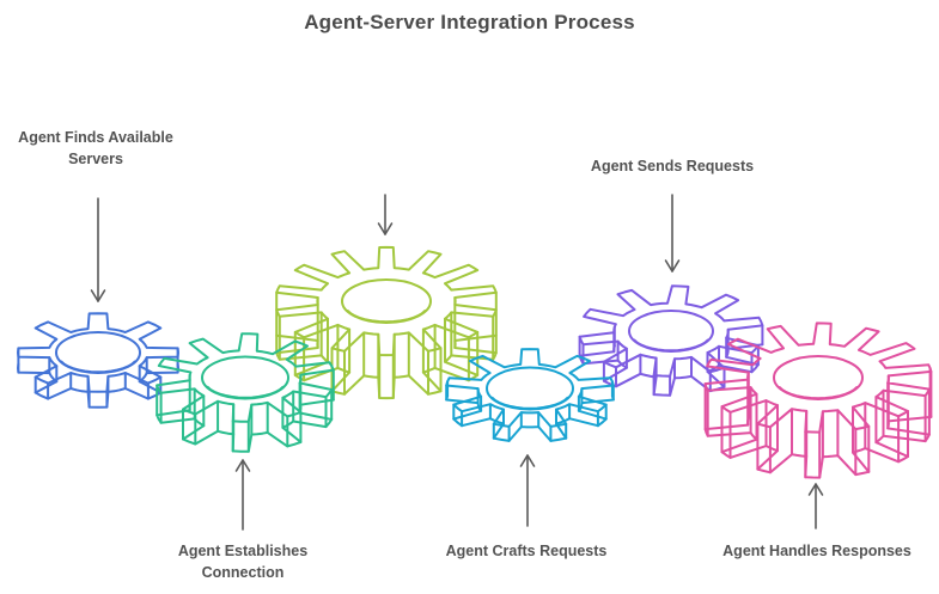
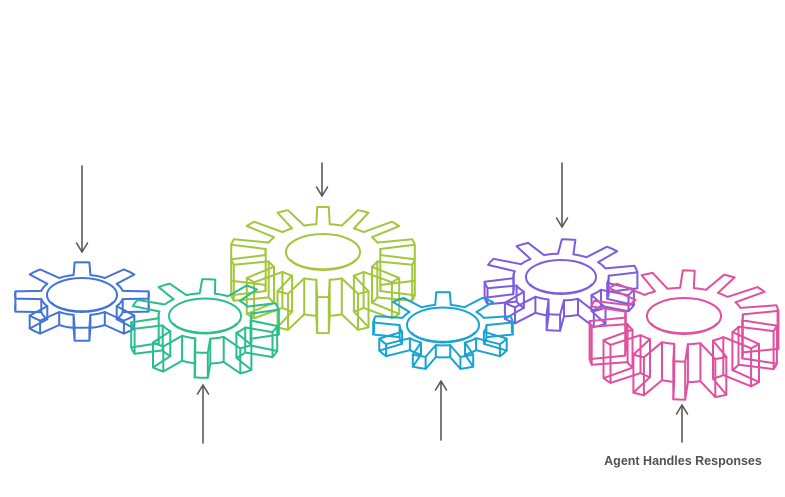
- Agent-Server Integration Process
- Agent Finds Available Servers
- Agent Establishes Connection
- Agent Crafts Requests
- Agent Sends Requests
  Agent Handles Responses
